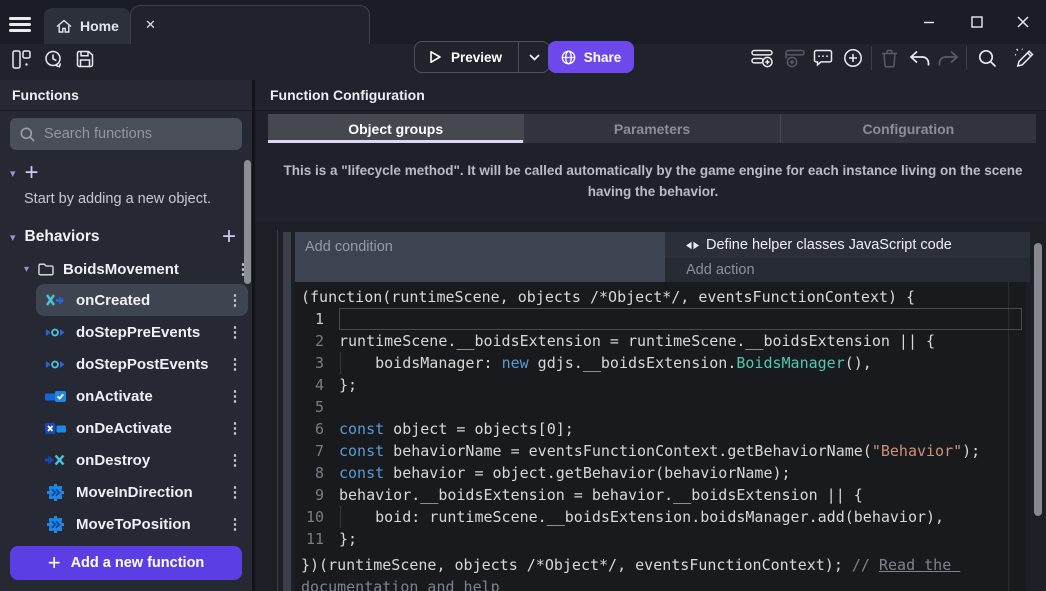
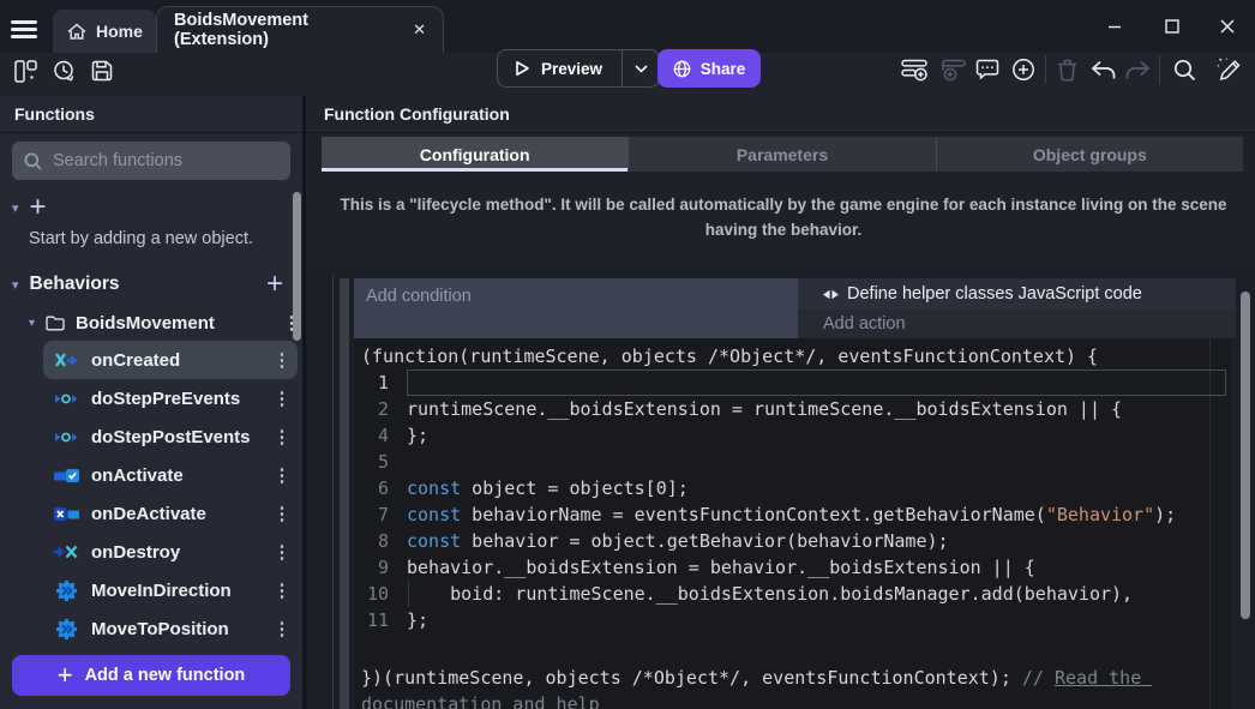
  Home
+ BoidsMovement (Extension)
  ✕
  Preview
  Share
  Functions
  Search functions
  ▾
  +
  Start by adding a new object.
  ▾
  Behaviors
  +
  ▾
  BoidsMovement
  ⋮
  onCreated
  ⋮
  doStepPreEvents
  ⋮
  doStepPostEvents
  ⋮
  onActivate
  ⋮
  onDeActivate
  ⋮
  onDestroy
  ⋮
  MoveInDirection
  ⋮
  MoveToPosition
  ⋮
  +
  Add a new function
  Function Configuration
- Object groups
+ Configuration
  Parameters
- Configuration
+ Object groups
  This is a "lifecycle method". It will be called automatically by the game engine for each instance living on the scene having the behavior.
  Add condition
  Define helper classes JavaScript code
  Add action
  (function(runtimeScene, objects /*Object*/, eventsFunctionContext) {
  1
  2
  runtimeScene.__boidsExtension = runtimeScene.__boidsExtension || {
- 3
- boidsManager: new gdjs.__boidsExtension.BoidsManager(),
  4
  };
  5
  6
  const object = objects[0];
  7
  const behaviorName = eventsFunctionContext.getBehaviorName("Behavior");
  8
  const behavior = object.getBehavior(behaviorName);
  9
  behavior.__boidsExtension = behavior.__boidsExtension || {
  10
  boid: runtimeScene.__boidsExtension.boidsManager.add(behavior),
  11
  };
  })(runtimeScene, objects /*Object*/, eventsFunctionContext); // Read the documentation and help
